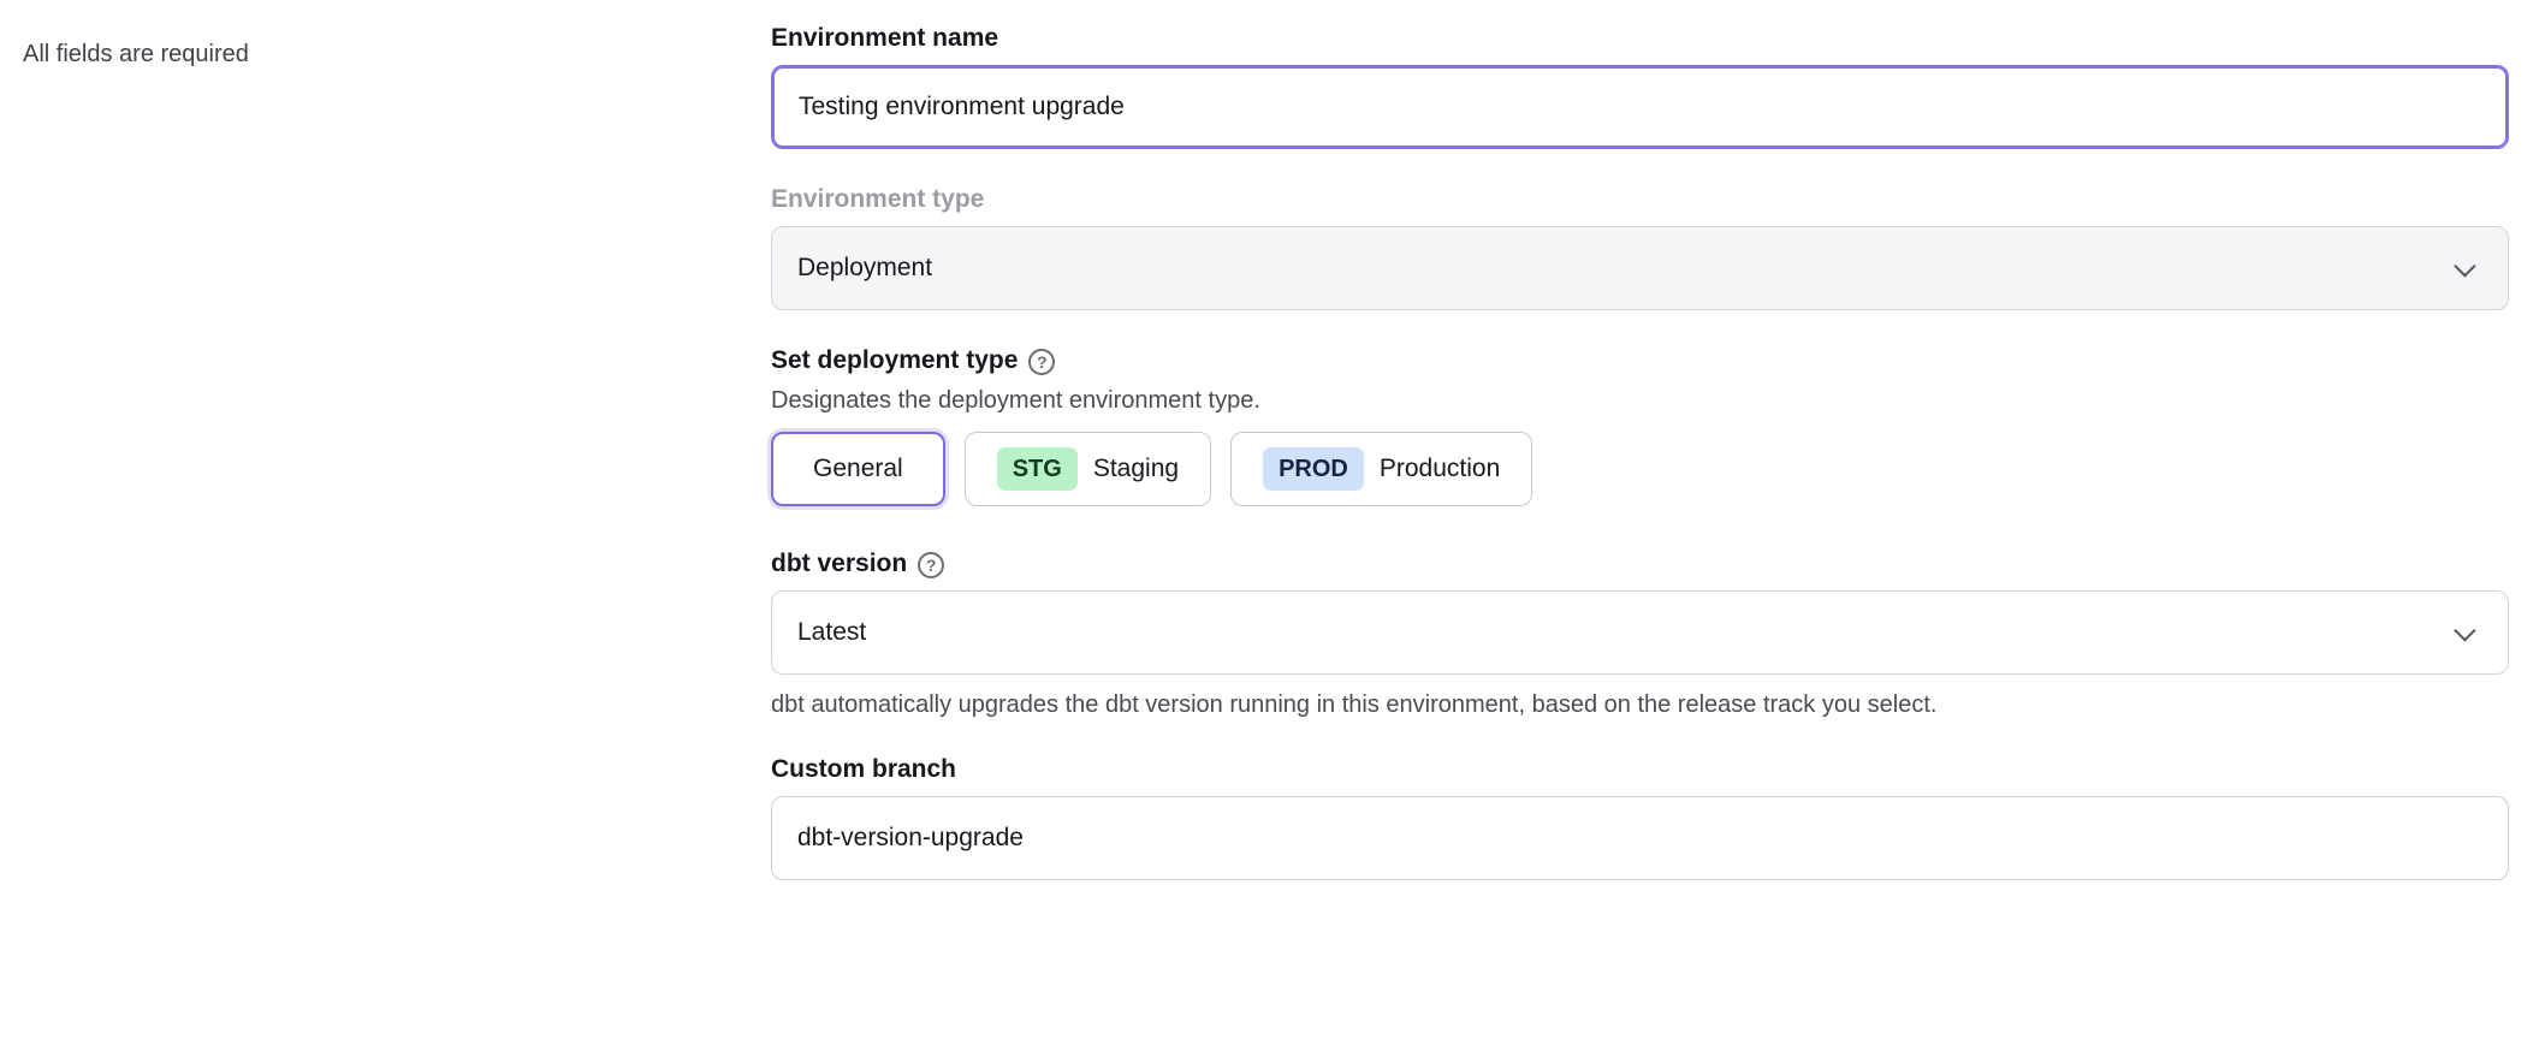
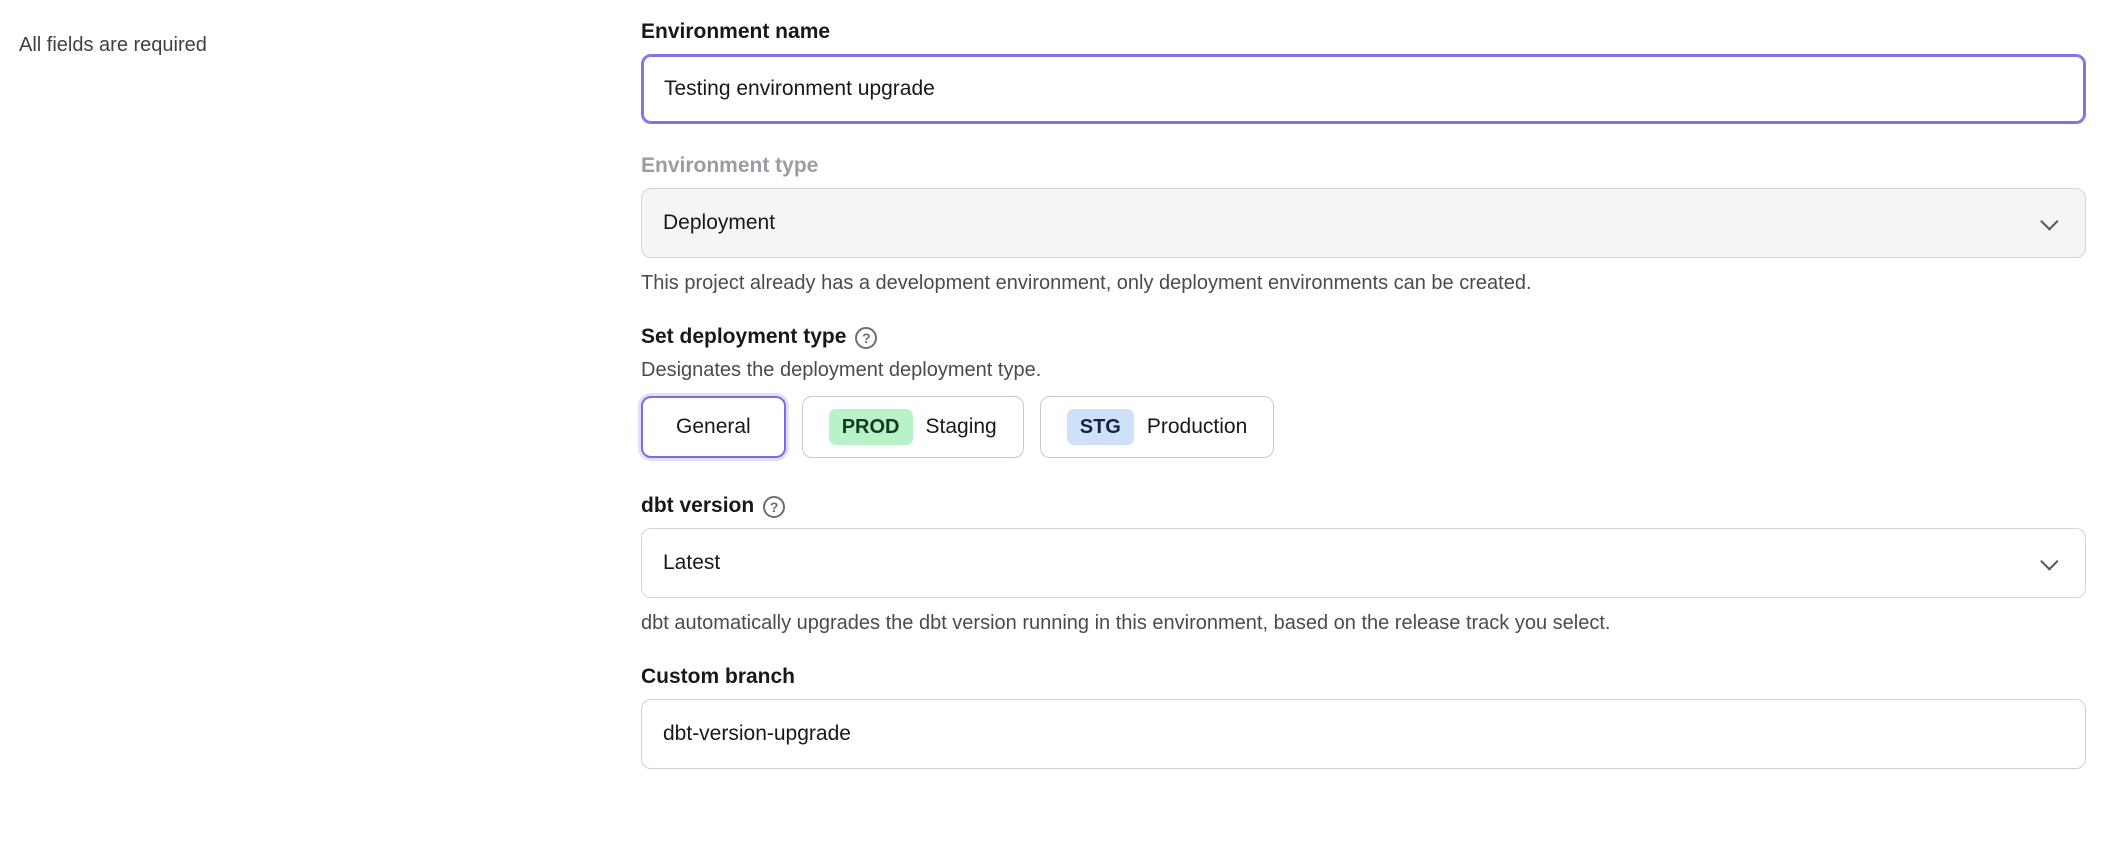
  All fields are required
  Environment name
  Testing environment upgrade
  Environment type
  Deployment
+ This project already has a development environment, only deployment environments can be created.
  Set deployment type
  ?
- Designates the deployment environment type.
+ Designates the deployment deployment type.
  General
- STG
+ PROD
  Staging
- PROD
+ STG
  Production
  dbt version
  ?
  Latest
  dbt automatically upgrades the dbt version running in this environment, based on the release track you select.
  Custom branch
  dbt-version-upgrade
